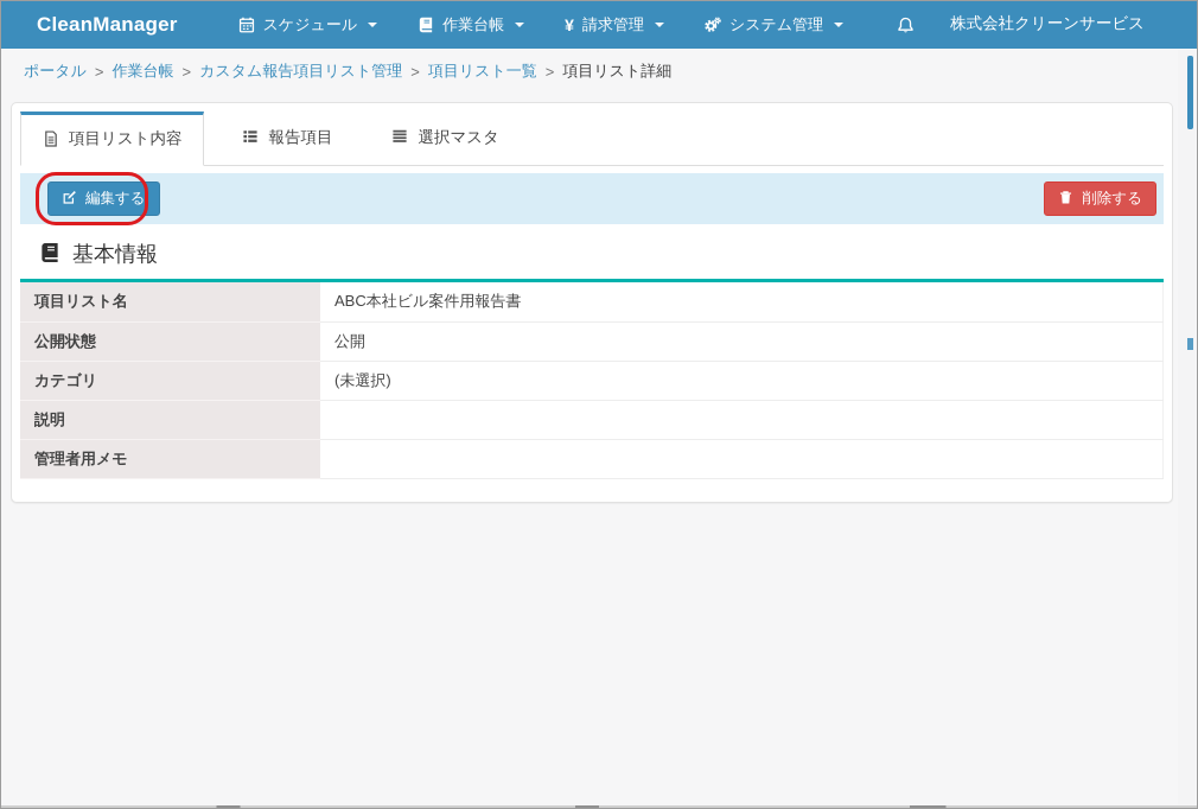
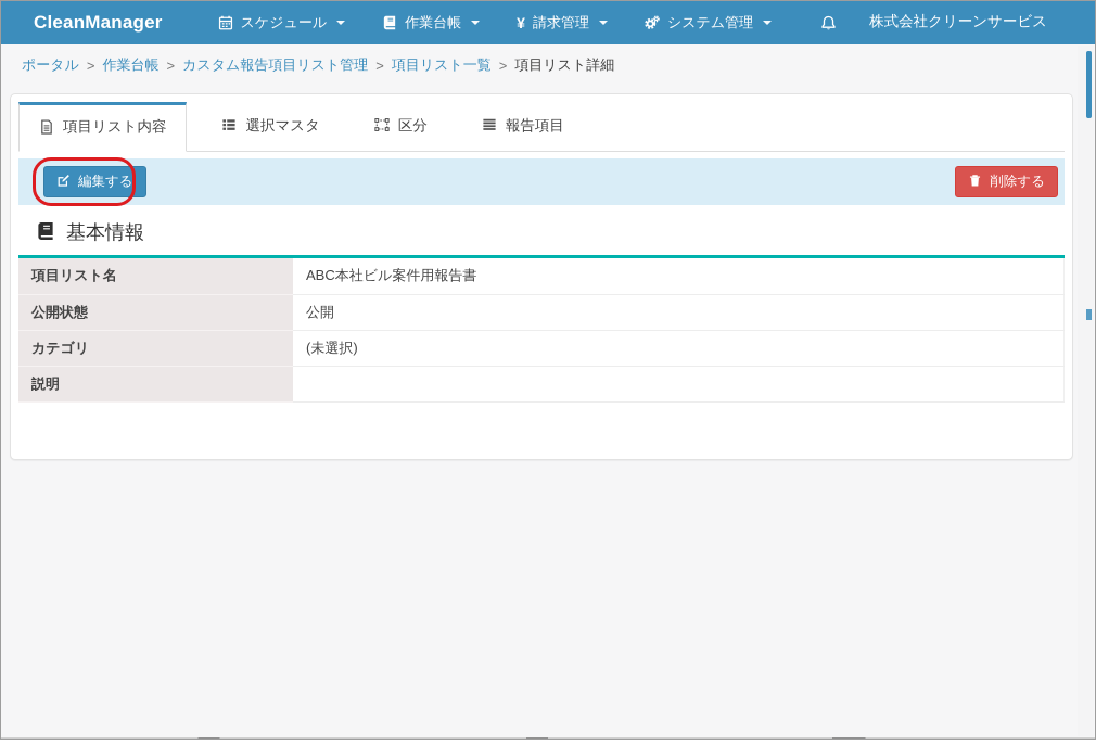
  CleanManager
  スケジュール
  作業台帳
  ¥
  請求管理
  システム管理
  株式会社クリーンサービス
  ポータル
  >
  作業台帳
  >
  カスタム報告項目リスト管理
  >
  項目リスト一覧
  >
  項目リスト詳細
  項目リスト内容
- 報告項目
+ 選択マスタ
+ 区分
- 選択マスタ
+ 報告項目
  編集する
  削除する
  基本情報
  項目リスト名	ABC本社ビル案件用報告書
  公開状態	公開
  カテゴリ	(未選択)
  説明
- 管理者用メモ
